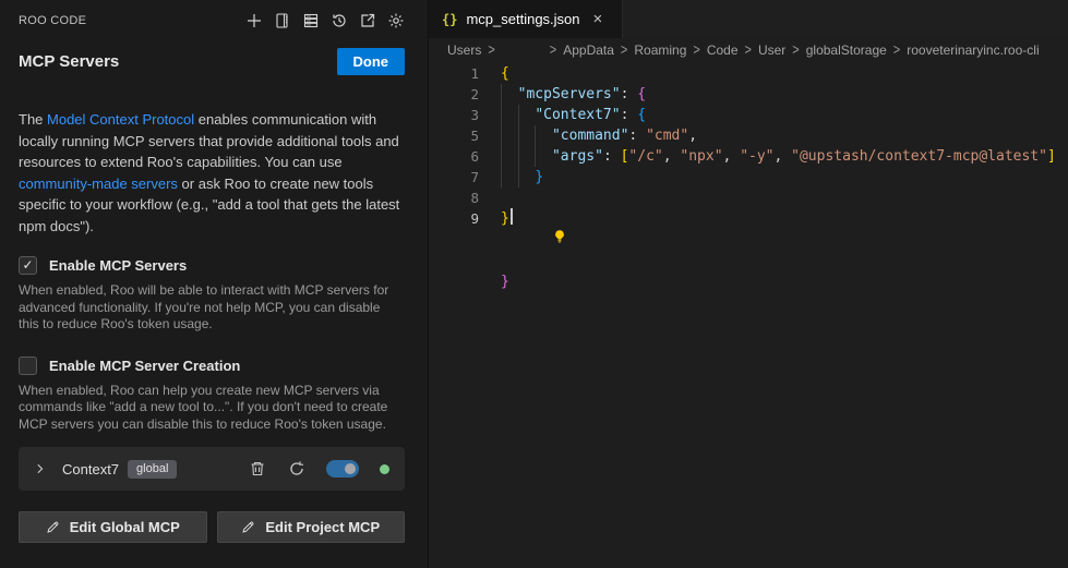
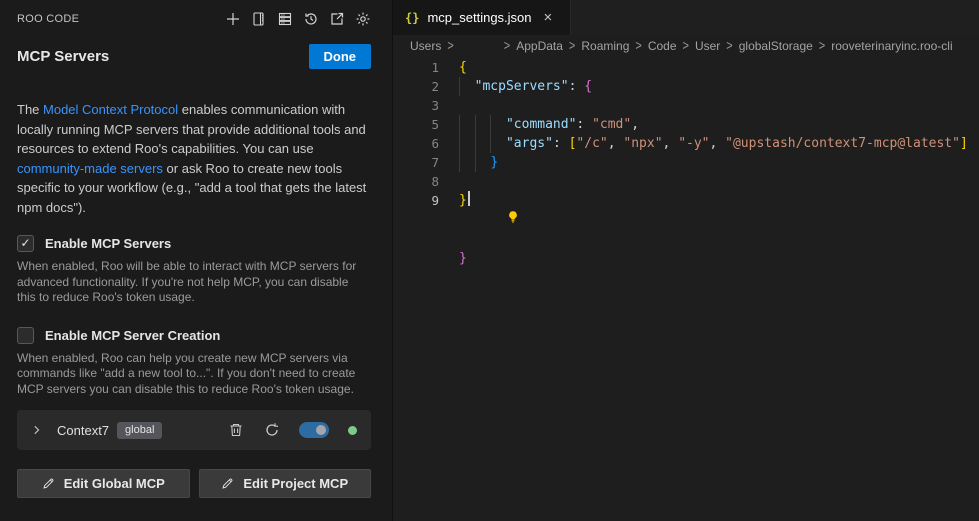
  ROO CODE
  MCP Servers
  Done
  The Model Context Protocol enables communication with locally running MCP servers that provide additional tools and resources to extend Roo's capabilities. You can use community-made servers or ask Roo to create new tools specific to your workflow (e.g., "add a tool that gets the latest npm docs").
  ✓
  Enable MCP Servers
  When enabled, Roo will be able to interact with MCP servers for advanced functionality. If you're not help MCP, you can disable this to reduce Roo's token usage.
  Enable MCP Server Creation
  When enabled, Roo can help you create new MCP servers via commands like "add a new tool to...". If you don't need to create MCP servers you can disable this to reduce Roo's token usage.
  Context7
  global
  Edit Global MCP
  Edit Project MCP
  {}
  mcp_settings.json
  ×
  Users
  >
  >
  AppData
  >
  Roaming
  >
  Code
  >
  User
  >
  globalStorage
  >
  rooveterinaryinc.roo-cli
  1
  {
  2
  "mcpServers": {
  3
- "Context7": {
  5
  "command": "cmd",
  6
  "args": ["/c", "npx", "-y", "@upstash/context7-mcp@latest"]
  7
  }
  8
  }
  9
  }
